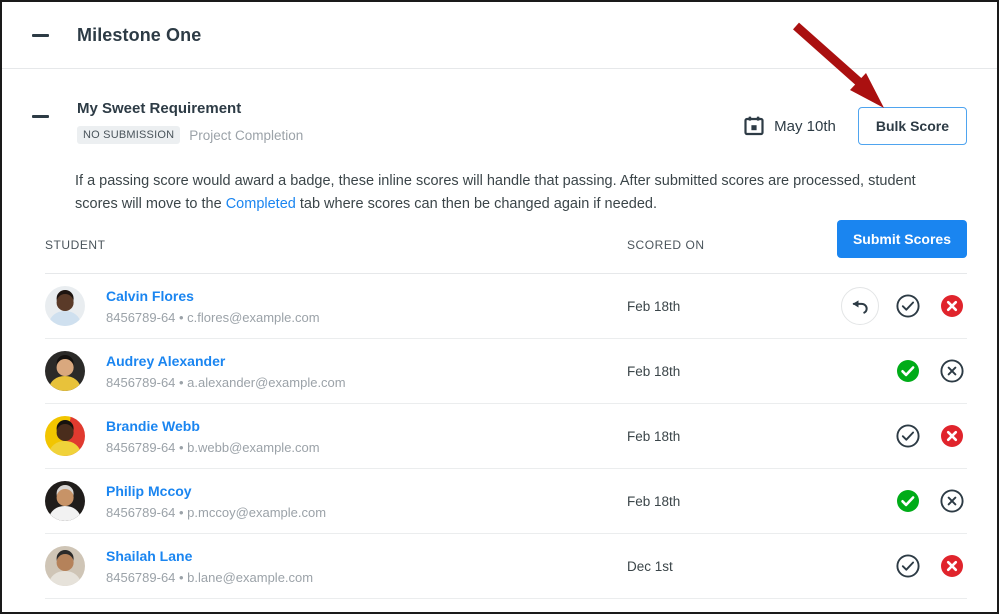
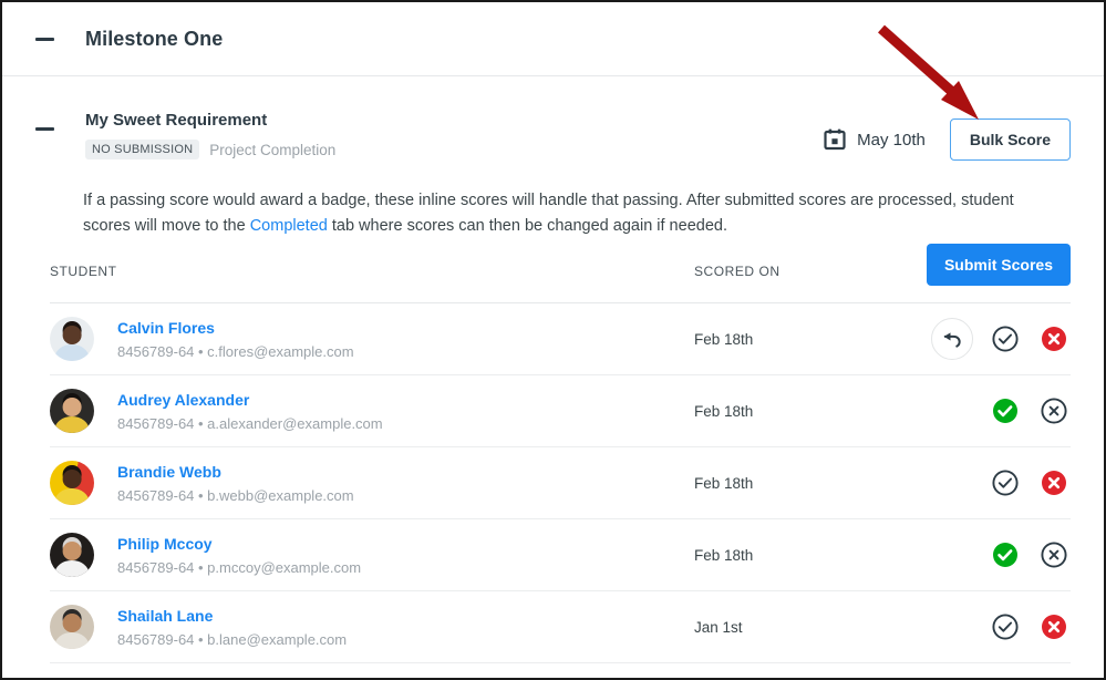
  Milestone One
  My Sweet Requirement
  NO SUBMISSION
  Project Completion
  May 10th
  Bulk Score
  If a passing score would award a badge, these inline scores will handle that passing. After submitted scores are processed, student scores will move to the Completed tab where scores can then be changed again if needed.
  STUDENT
  SCORED ON
  Submit Scores
  Calvin Flores
  8456789-64 • c.flores@example.com
  Feb 18th
  Audrey Alexander
  8456789-64 • a.alexander@example.com
  Feb 18th
  Brandie Webb
  8456789-64 • b.webb@example.com
  Feb 18th
  Philip Mccoy
  8456789-64 • p.mccoy@example.com
  Feb 18th
  Shailah Lane
  8456789-64 • b.lane@example.com
- Dec 1st
+ Jan 1st
